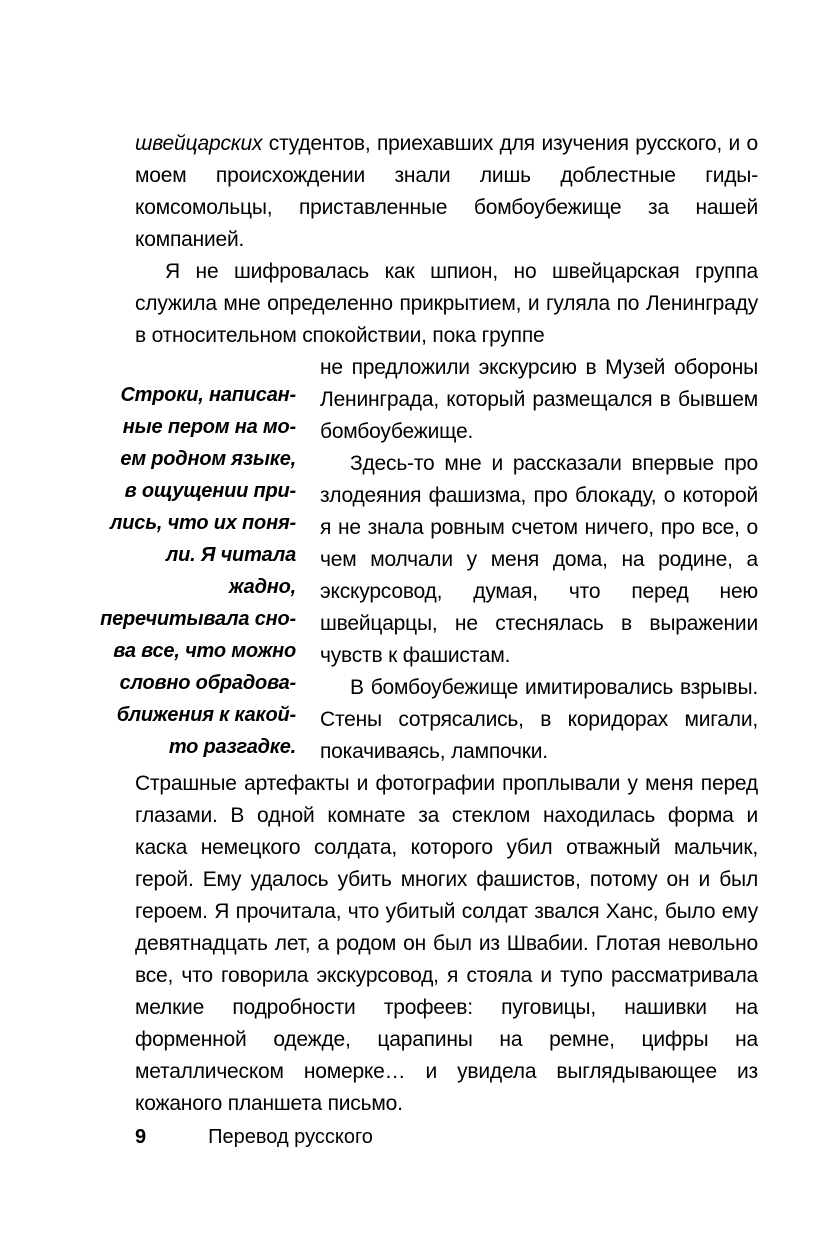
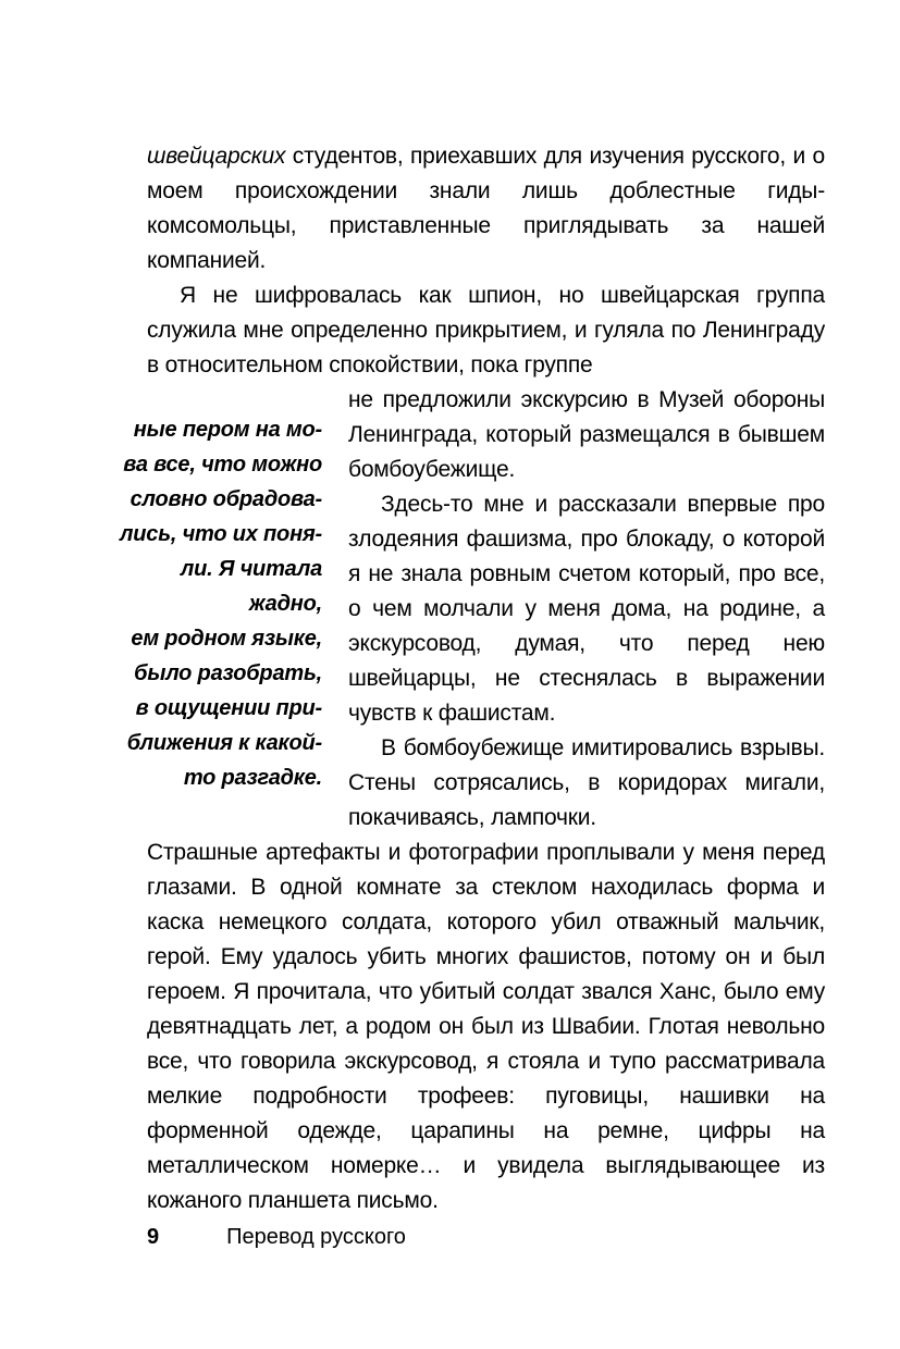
- швейцарских студентов, приехавших для изучения русского, и о моем происхождении знали лишь доблестные гиды-комсомольцы, приставленные бомбоубежище за нашей компанией.
+ швейцарских студентов, приехавших для изучения русского, и о моем происхождении знали лишь доблестные гиды-комсомольцы, приставленные приглядывать за нашей компанией.
  Я не шифровалась как шпион, но швейцарская группа служила мне определенно прикрытием, и гуляла по Ленинграду в относительном спокойствии, пока группе
- Строки, написан-
  ные пером на мо-
- ем родном языке,
+ ва все, что можно
- в ощущении при-
+ словно обрадова-
  лись, что их поня-
  ли. Я читала жадно,
- перечитывала сно-
- ва все, что можно
+ ем родном языке,
+ было разобрать,
- словно обрадова-
+ в ощущении при-
  ближения к какой-
  то разгадке.
  не предложили экскурсию в Музей обороны Ленинграда, который размещался в бывшем бомбоубежище.
- Здесь-то мне и рассказали впервые про злодеяния фашизма, про блокаду, о которой я не знала ровным счетом ничего, про все, о чем молчали у меня дома, на родине, а экскурсовод, думая, что перед нею швейцарцы, не стеснялась в выражении чувств к фашистам.
+ Здесь-то мне и рассказали впервые про злодеяния фашизма, про блокаду, о которой я не знала ровным счетом который, про все, о чем молчали у меня дома, на родине, а экскурсовод, думая, что перед нею швейцарцы, не стеснялась в выражении чувств к фашистам.
  В бомбоубежище имитировались взрывы. Стены сотрясались, в коридорах мигали, покачиваясь, лампочки.
  Страшные артефакты и фотографии проплывали у меня перед глазами. В одной комнате за стеклом находилась форма и каска немецкого солдата, которого убил отважный мальчик, герой. Ему удалось убить многих фашистов, потому он и был героем. Я прочитала, что убитый солдат звался Ханс, было ему девятнадцать лет, а родом он был из Швабии. Глотая невольно все, что говорила экскурсовод, я стояла и тупо рассматривала мелкие подробности трофеев: пуговицы, нашивки на форменной одежде, царапины на ремне, цифры на металлическом номерке… и увидела выглядывающее из кожаного планшета письмо.
  9
  Перевод русского
